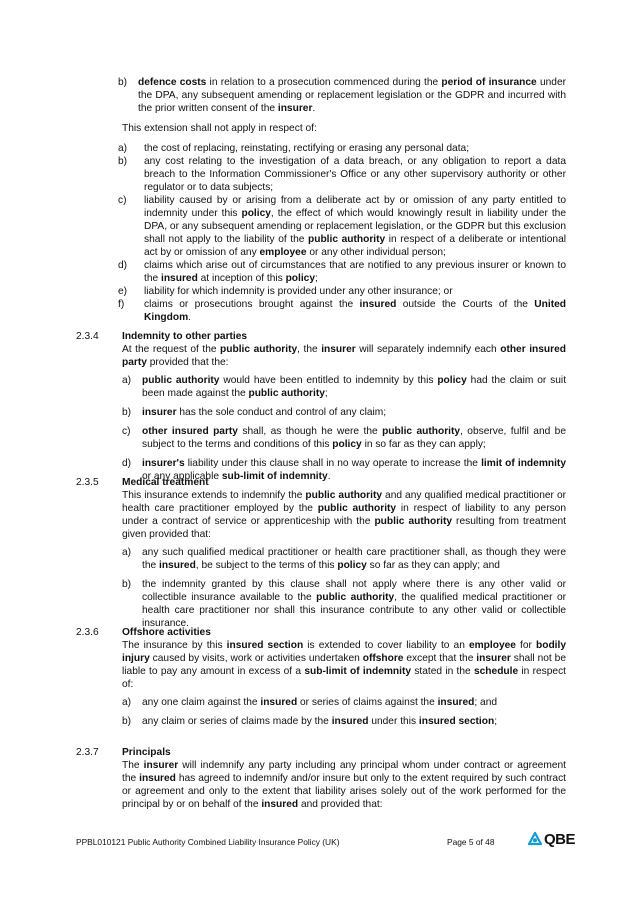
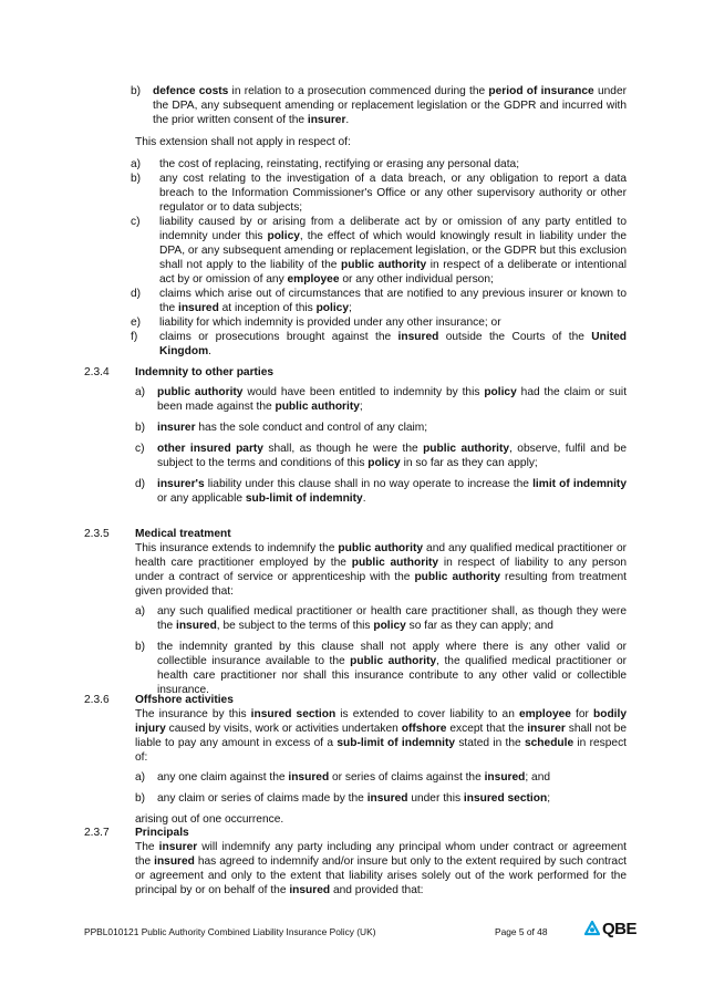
  b)
  defence costs in relation to a prosecution commenced during the period of insurance under the DPA, any subsequent amending or replacement legislation or the GDPR and incurred with the prior written consent of the insurer.
  This extension shall not apply in respect of:
  a)
  the cost of replacing, reinstating, rectifying or erasing any personal data;
  b)
  any cost relating to the investigation of a data breach, or any obligation to report a data breach to the Information Commissioner's Office or any other supervisory authority or other regulator or to data subjects;
  c)
  liability caused by or arising from a deliberate act by or omission of any party entitled to indemnity under this policy, the effect of which would knowingly result in liability under the DPA, or any subsequent amending or replacement legislation, or the GDPR but this exclusion shall not apply to the liability of the public authority in respect of a deliberate or intentional act by or omission of any employee or any other individual person;
  d)
  claims which arise out of circumstances that are notified to any previous insurer or known to the insured at inception of this policy;
  e)
  liability for which indemnity is provided under any other insurance; or
  f)
  claims or prosecutions brought against the insured outside the Courts of the United Kingdom.
  2.3.4
  Indemnity to other parties
- At the request of the public authority, the insurer will separately indemnify each other insured party provided that the:
  a)
  public authority would have been entitled to indemnity by this policy had the claim or suit been made against the public authority;
  b)
  insurer has the sole conduct and control of any claim;
  c)
  other insured party shall, as though he were the public authority, observe, fulfil and be subject to the terms and conditions of this policy in so far as they can apply;
  d)
  insurer's liability under this clause shall in no way operate to increase the limit of indemnity or any applicable sub-limit of indemnity.
  2.3.5
  Medical treatment
  This insurance extends to indemnify the public authority and any qualified medical practitioner or health care practitioner employed by the public authority in respect of liability to any person under a contract of service or apprenticeship with the public authority resulting from treatment given provided that:
  a)
  any such qualified medical practitioner or health care practitioner shall, as though they were the insured, be subject to the terms of this policy so far as they can apply; and
  b)
  the indemnity granted by this clause shall not apply where there is any other valid or collectible insurance available to the public authority, the qualified medical practitioner or health care practitioner nor shall this insurance contribute to any other valid or collectible insurance.
  2.3.6
  Offshore activities
  The insurance by this insured section is extended to cover liability to an employee for bodily injury caused by visits, work or activities undertaken offshore except that the insurer shall not be liable to pay any amount in excess of a sub-limit of indemnity stated in the schedule in respect of:
  a)
  any one claim against the insured or series of claims against the insured; and
  b)
  any claim or series of claims made by the insured under this insured section;
+ arising out of one occurrence.
  2.3.7
  Principals
  The insurer will indemnify any party including any principal whom under contract or agreement the insured has agreed to indemnify and/or insure but only to the extent required by such contract or agreement and only to the extent that liability arises solely out of the work performed for the principal by or on behalf of the insured and provided that:
  PPBL010121 Public Authority Combined Liability Insurance Policy (UK)
  Page 5 of 48
  QBE
